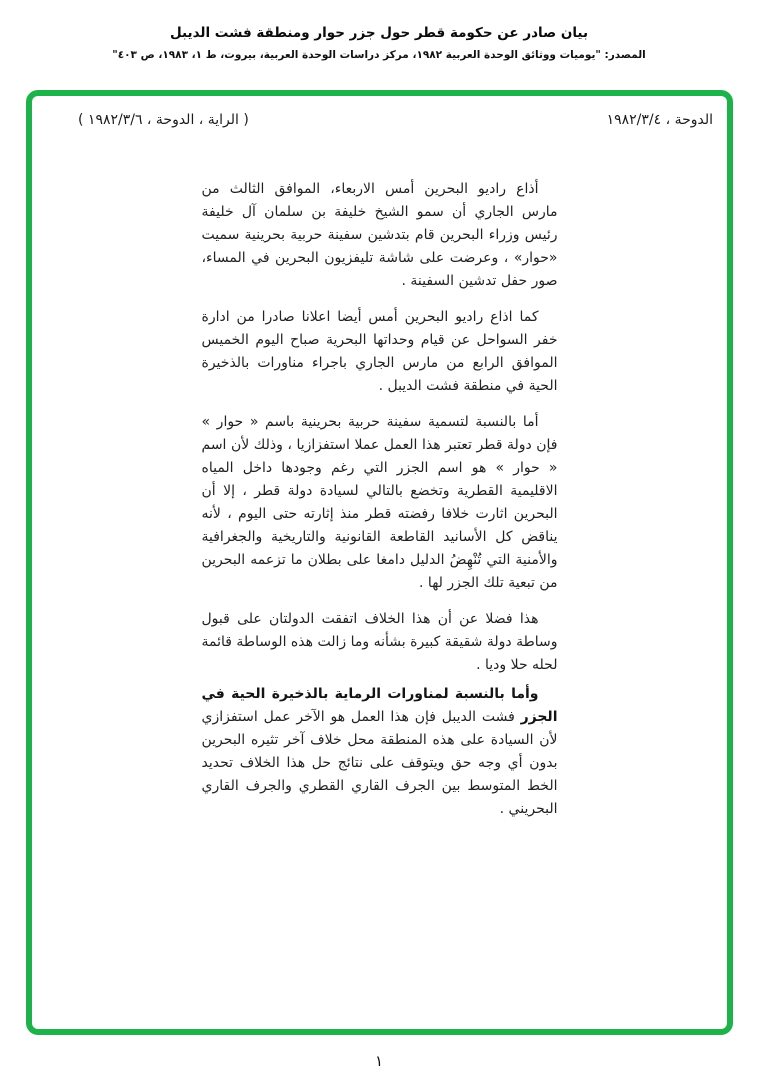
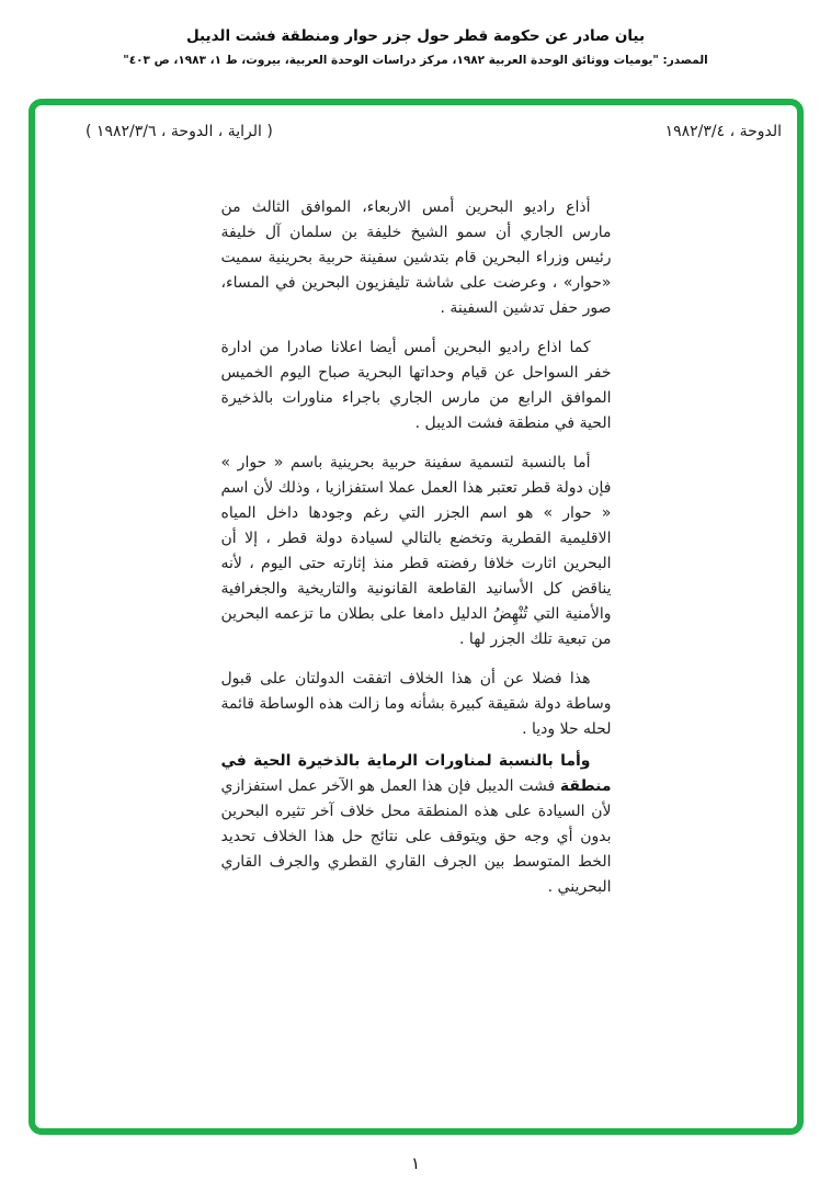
  بيان صادر عن حكومة قطر حول جزر حوار ومنطقة فشت الديبل
  المصدر: "يوميات ووثائق الوحدة العربية ١٩٨٢، مركز دراسات الوحدة العربية، بيروت، ط ١، ١٩٨٣، ص ٤٠٣"
  الدوحة ، ١٩٨٢/٣/٤
  ( الراية ، الدوحة ، ١٩٨٢/٣/٦ )
  أذاع راديو البحرين أمس الاربعاء، الموافق الثالث من مارس الجاري أن سمو الشيخ خليفة بن سلمان آل خليفة رئيس وزراء البحرين قام بتدشين سفينة حربية بحرينية سميت «حوار» ، وعرضت على شاشة تليفزيون البحرين في المساء، صور حفل تدشين السفينة .
  كما اذاع راديو البحرين أمس أيضا اعلانا صادرا من ادارة خفر السواحل عن قيام وحداتها البحرية صباح اليوم الخميس الموافق الرابع من مارس الجاري باجراء مناورات بالذخيرة الحية في منطقة فشت الديبل .
  أما بالنسبة لتسمية سفينة حربية بحرينية باسم « حوار » فإن دولة قطر تعتبر هذا العمل عملا استفزازيا ، وذلك لأن اسم « حوار » هو اسم الجزر التي رغم وجودها داخل المياه الاقليمية القطرية وتخضع بالتالي لسيادة دولة قطر ، إلا أن البحرين اثارت خلافا رفضته قطر منذ إثارته حتى اليوم ، لأنه يناقض كل الأسانيد القاطعة القانونية والتاريخية والجغرافية والأمنية التي تُنْهِضُ الدليل دامغا على بطلان ما تزعمه البحرين من تبعية تلك الجزر لها .
  هذا فضلا عن أن هذا الخلاف اتفقت الدولتان على قبول وساطة دولة شقيقة كبيرة بشأنه وما زالت هذه الوساطة قائمة لحله حلا وديا .
- وأما بالنسبة لمناورات الرماية بالذخيرة الحية في الجزر فشت الديبل فإن هذا العمل هو الآخر عمل استفزازي لأن السيادة على هذه المنطقة محل خلاف آخر تثيره البحرين بدون أي وجه حق ويتوقف على نتائج حل هذا الخلاف تحديد الخط المتوسط بين الجرف القاري القطري والجرف القاري البحريني .
+ وأما بالنسبة لمناورات الرماية بالذخيرة الحية في منطقة فشت الديبل فإن هذا العمل هو الآخر عمل استفزازي لأن السيادة على هذه المنطقة محل خلاف آخر تثيره البحرين بدون أي وجه حق ويتوقف على نتائج حل هذا الخلاف تحديد الخط المتوسط بين الجرف القاري القطري والجرف القاري البحريني .
  ١
